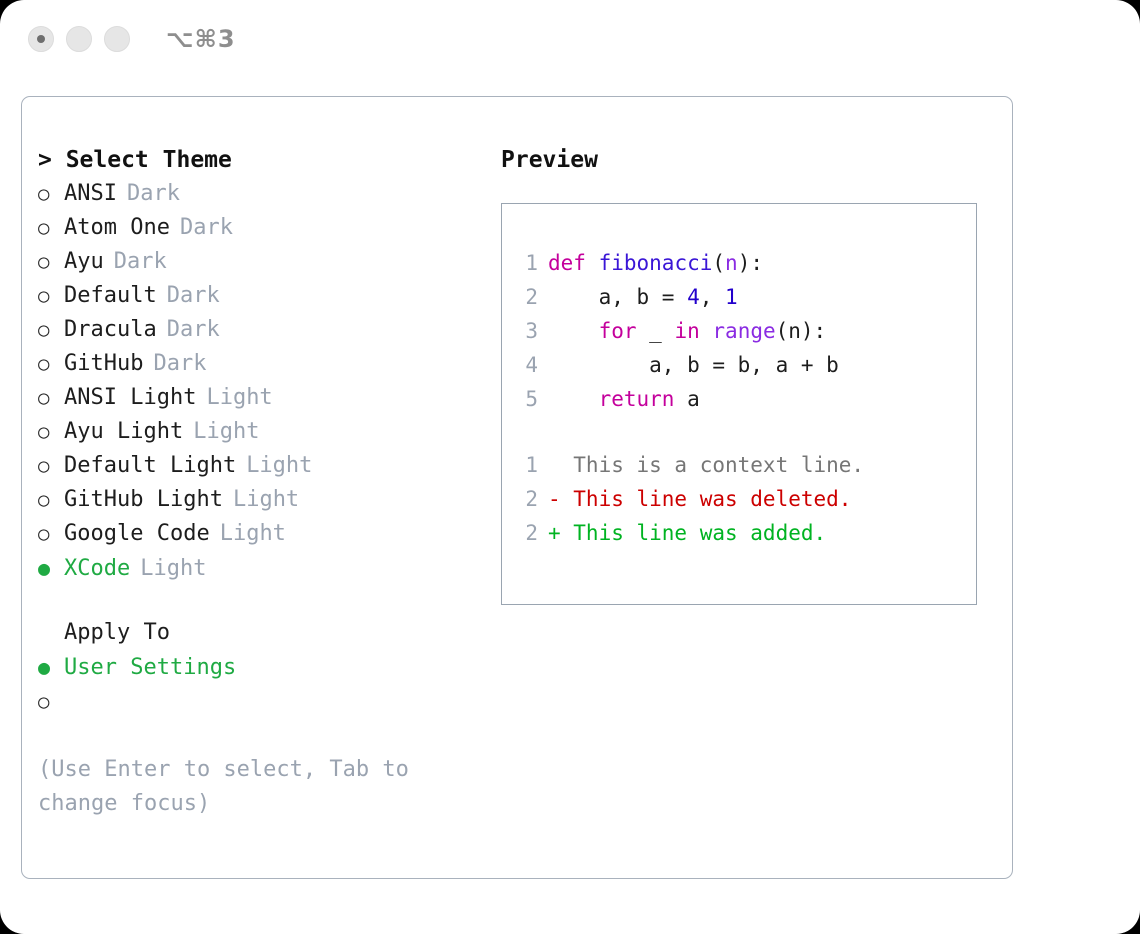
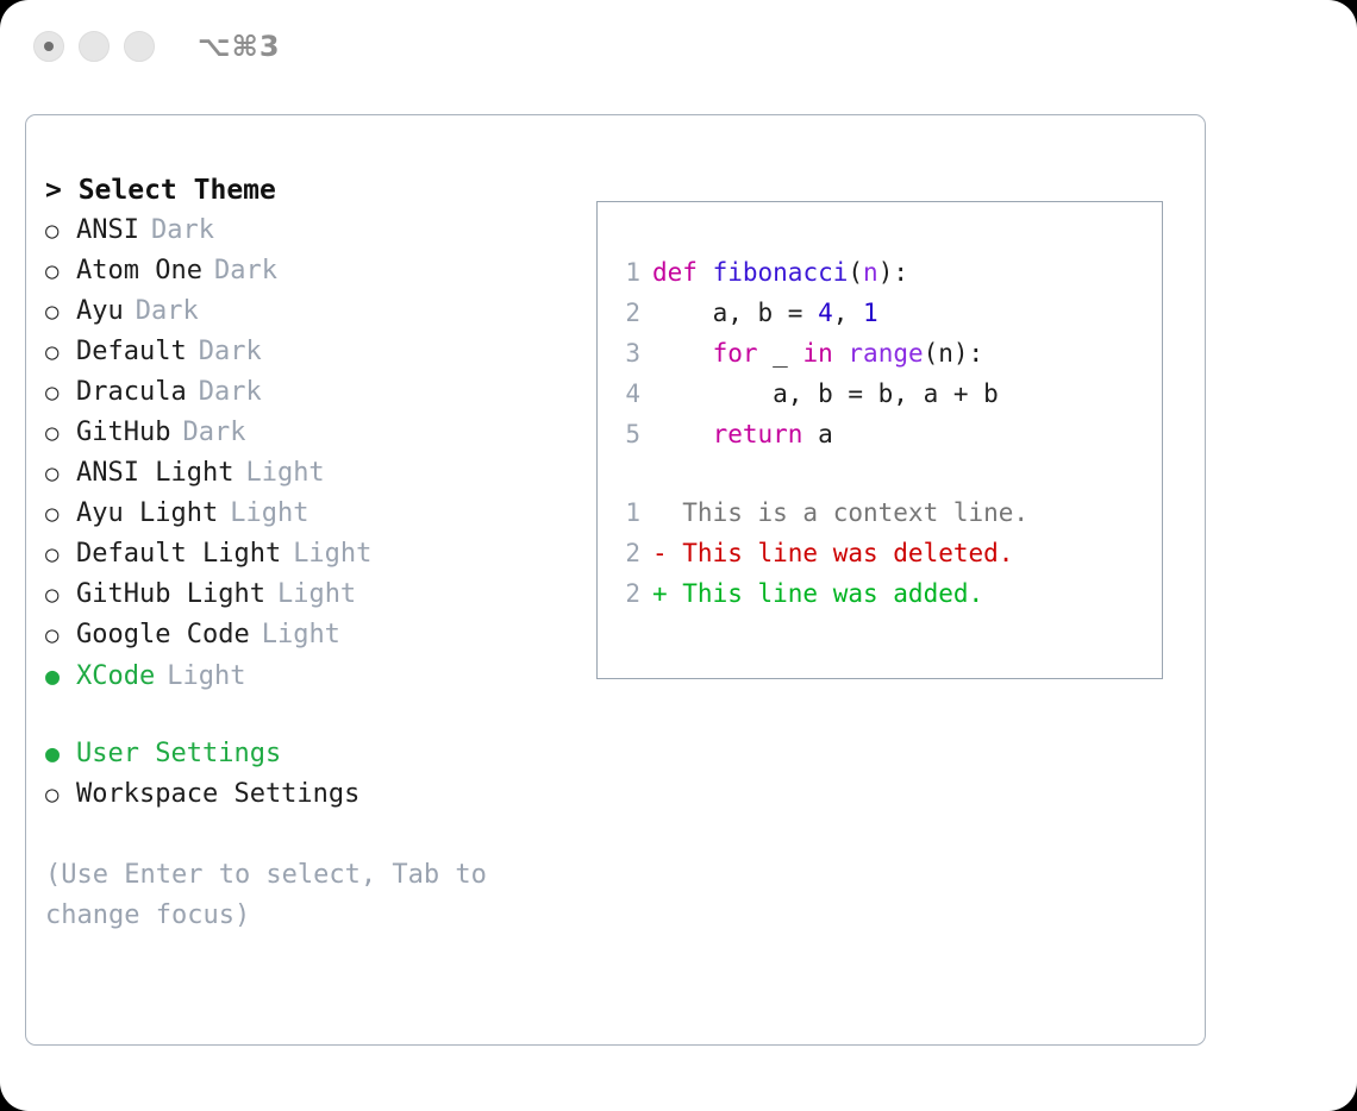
  ⌥⌘3
  > Select Theme
  ○
  ANSI
  Dark
  ○
  Atom One
  Dark
  ○
  Ayu
  Dark
  ○
  Default
  Dark
  ○
  Dracula
  Dark
  ○
  GitHub
  Dark
  ○
  ANSI Light
  Light
  ○
  Ayu Light
  Light
  ○
  Default Light
  Light
  ○
  GitHub Light
  Light
  ○
  Google Code
  Light
  ●
  XCode
  Light
- Apply To
  ●
  User Settings
  ○
+ Workspace Settings
  (Use Enter to select, Tab to change focus)
- Preview
  1
  def fibonacci(n):
  2
  a, b = 4, 1
  3
  for _ in range(n):
  4
  a, b = b, a + b
  5
  return a
  1
  This is a context line.
  2
  - This line was deleted.
  2
  + This line was added.
